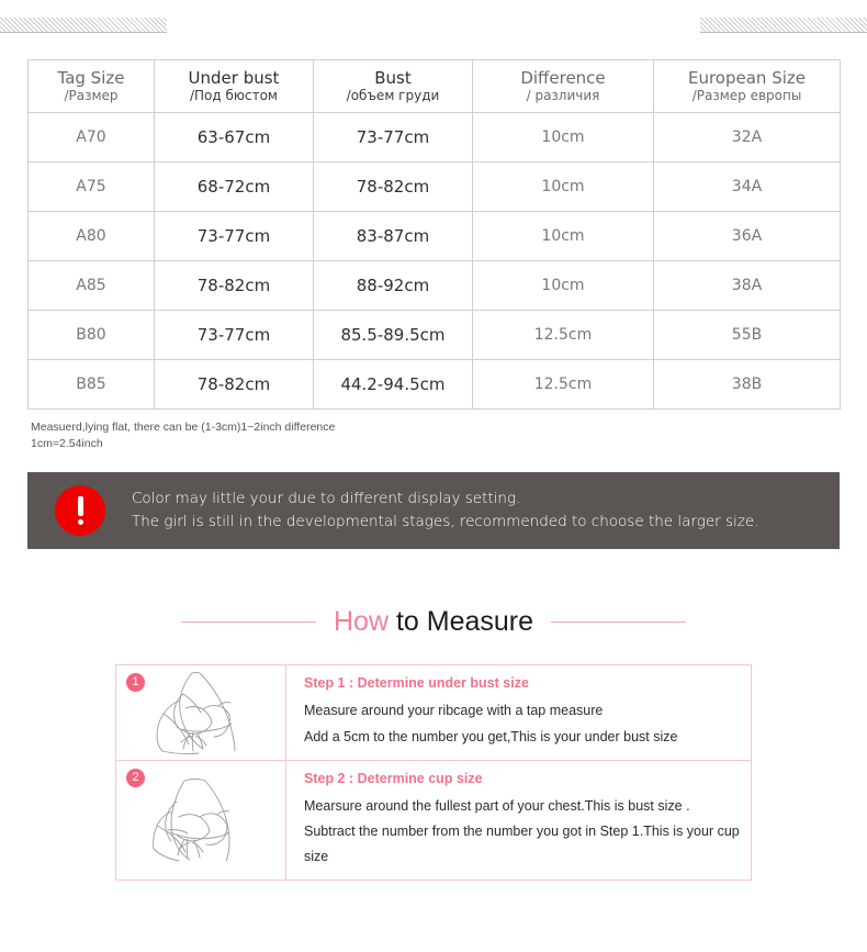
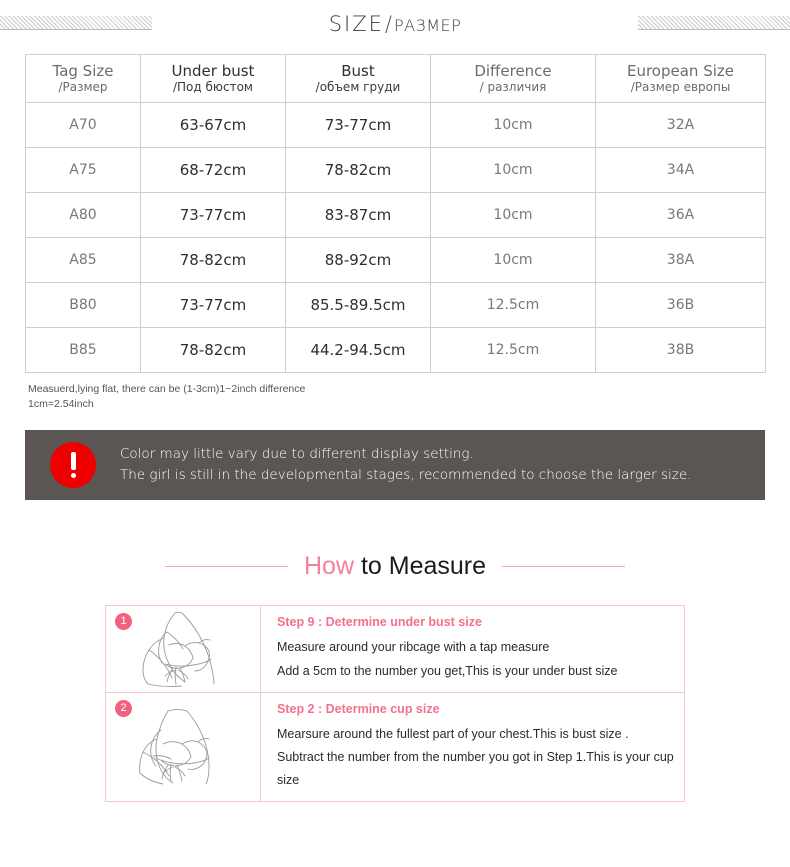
+ SIZE/РАЗМЕР
  Tag Size /Размер	Under bust /Под бюстом	Bust /объем груди	Difference / различия	European Size /Размер европы
  A70	63-67cm	73-77cm	10cm	32A
  A75	68-72cm	78-82cm	10cm	34A
  A80	73-77cm	83-87cm	10cm	36A
  A85	78-82cm	88-92cm	10cm	38A
- B80	73-77cm	85.5-89.5cm	12.5cm	55B
+ B80	73-77cm	85.5-89.5cm	12.5cm	36B
  B85	78-82cm	44.2-94.5cm	12.5cm	38B
  Measuerd,lying flat, there can be (1-3cm)1~2inch difference
  1cm=2.54inch
- Color may little your due to different display setting.
+ Color may little vary due to different display setting.
  The girl is still in the developmental stages, recommended to choose the larger size.
  How to Measure
  1
- Step 1 : Determine under bust size
+ Step 9 : Determine under bust size
  Measure around your ribcage with a tap measure
  Add a 5cm to the number you get,This is your under bust size
  2
  Step 2 : Determine cup size
  Mearsure around the fullest part of your chest.This is bust size .
  Subtract the number from the number you got in Step 1.This is your cup size
